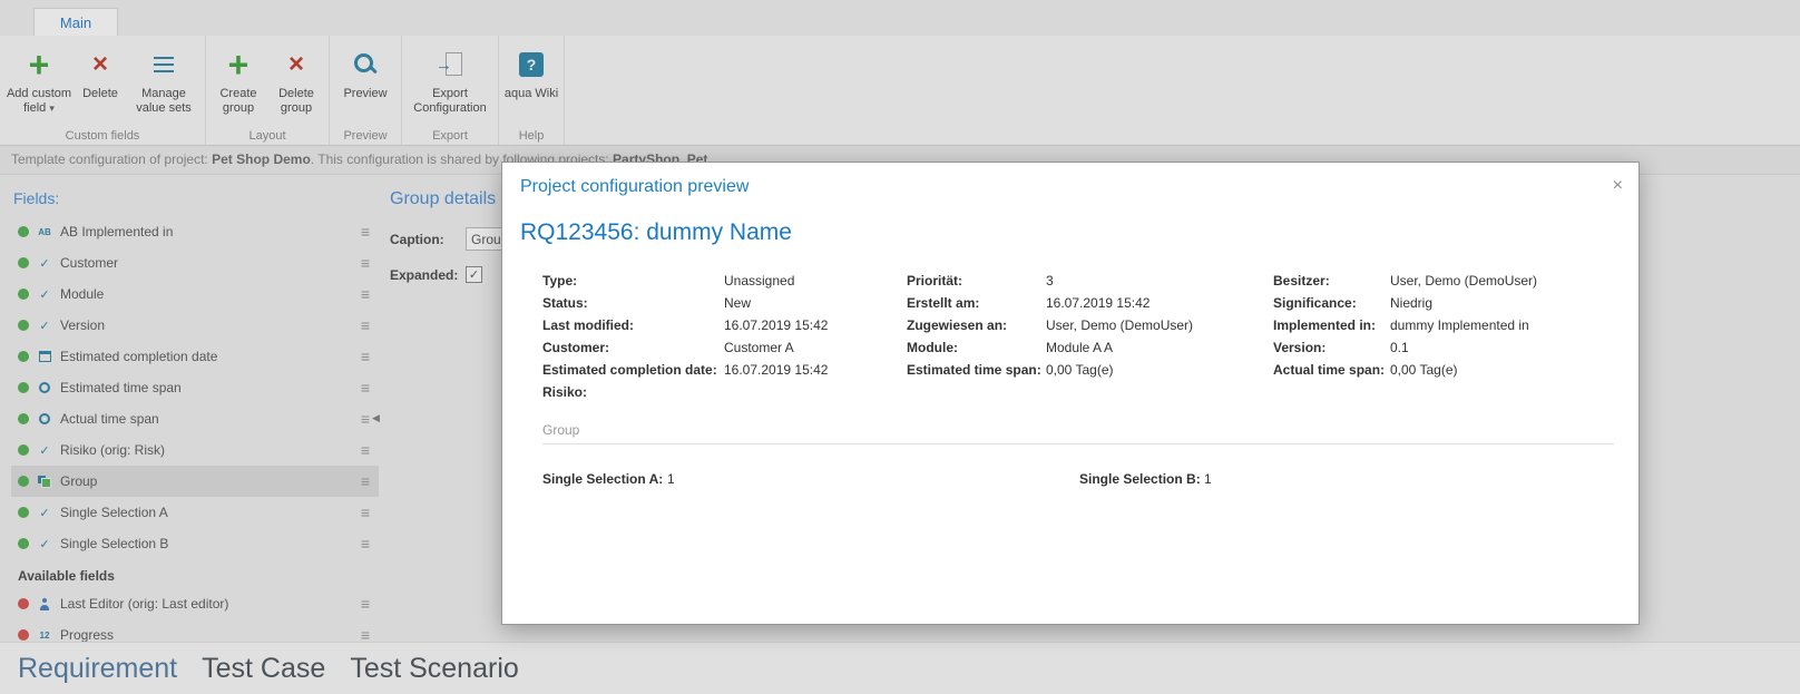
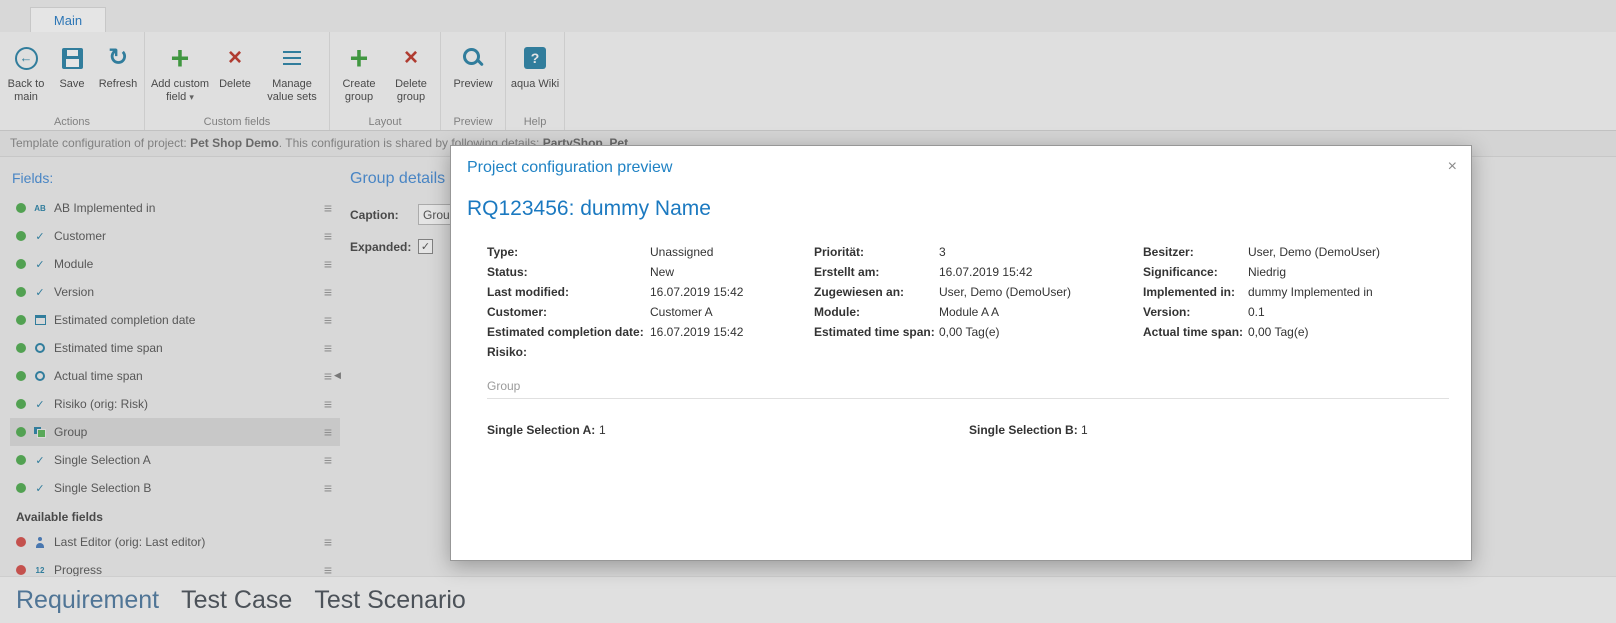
  Main
+ ←
+ Back to main
+ Save
+ ↻
+ Refresh
+ Actions
  +
  Add custom field ▾
  ×
  Delete
  Manage value sets
  Custom fields
  +
  Create group
  ×
  Delete group
  Layout
  Preview
  Preview
- →
- Export Configuration
- Export
  ?
  aqua Wiki
  Help
- Template configuration of project: Pet Shop Demo. This configuration is shared by following projects: PartyShop, Pet
+ Template configuration of project: Pet Shop Demo. This configuration is shared by following details: PartyShop, Pet
  Fields:
  AB
  AB Implemented in
  ≡
  ✓
  Customer
  ≡
  ✓
  Module
  ≡
  ✓
  Version
  ≡
  Estimated completion date
  ≡
  Estimated time span
  ≡
  Actual time span
  ≡
  ✓
  Risiko (orig: Risk)
  ≡
  Group
  ≡
  ✓
  Single Selection A
  ≡
  ✓
  Single Selection B
  ≡
  Available fields
  Last Editor (orig: Last editor)
  ≡
  12
  Progress
  ≡
  ◀
  Group details
  Caption:
  Grou
  Expanded:
  ✓
  Requirement
  Test Case
  Test Scenario
  Project configuration preview
  ×
  RQ123456: dummy Name
  Type:
  Unassigned
  Status:
  New
  Last modified:
  16.07.2019 15:42
  Customer:
  Customer A
  Estimated completion date:
  16.07.2019 15:42
  Risiko:
  Priorität:
  3
  Erstellt am:
  16.07.2019 15:42
  Zugewiesen an:
  User, Demo (DemoUser)
  Module:
  Module A A
  Estimated time span:
  0,00 Tag(e)
  Besitzer:
  User, Demo (DemoUser)
  Significance:
  Niedrig
  Implemented in:
  dummy Implemented in
  Version:
  0.1
  Actual time span:
  0,00 Tag(e)
  Group
  Single Selection A:
  1
  Single Selection B:
  1
